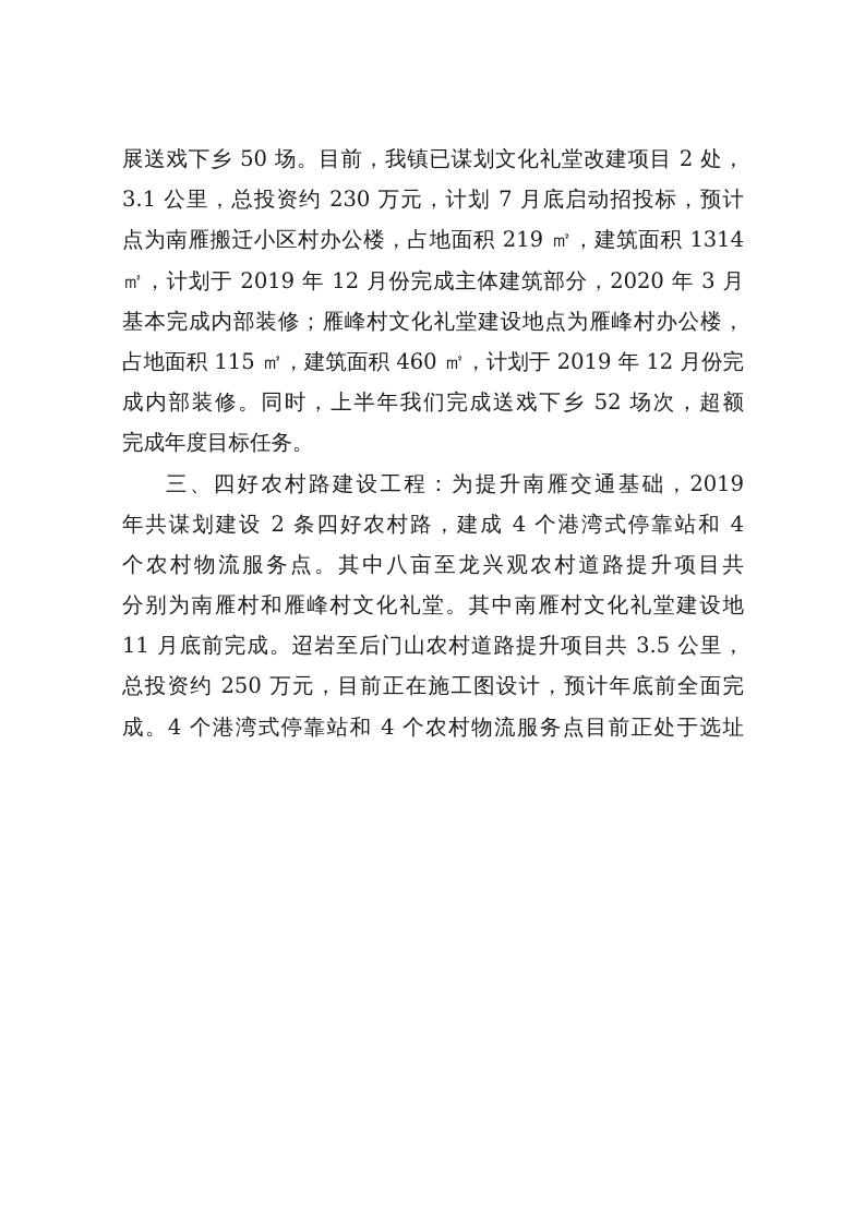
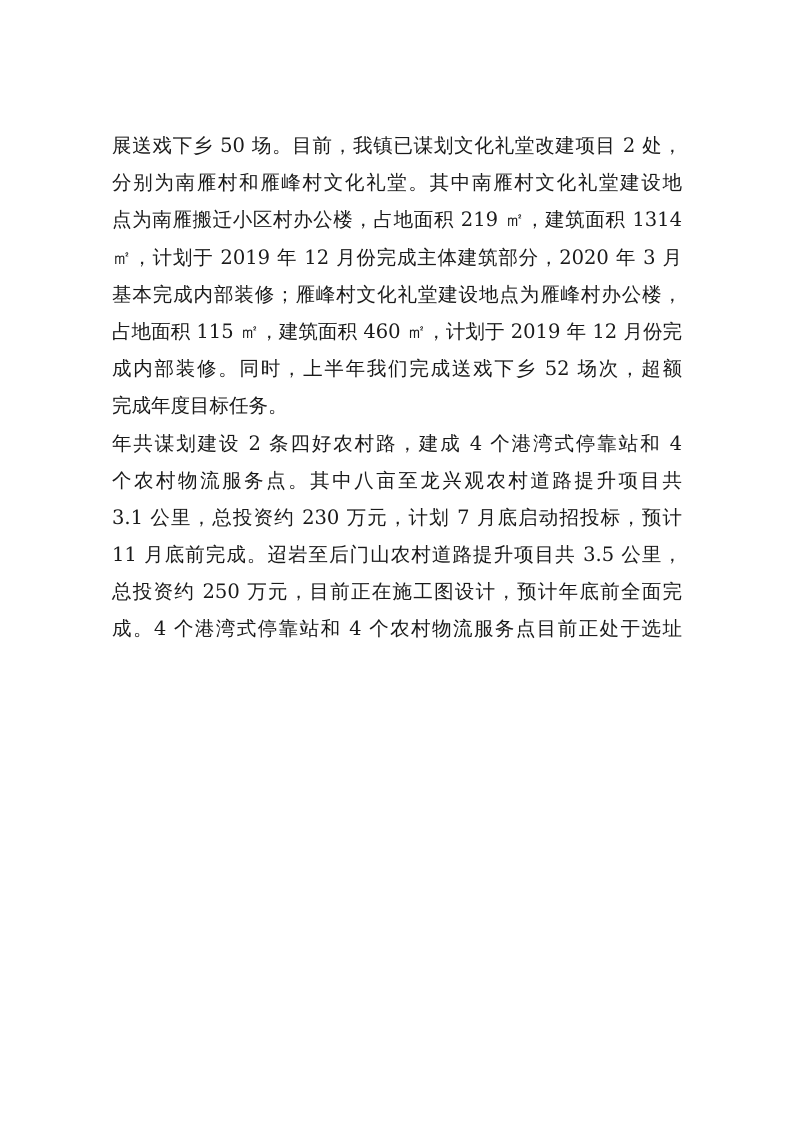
  展送戏下乡 50 场。目前，我镇已谋划文化礼堂改建项目 2 处，
- 3.1 公里，总投资约 230 万元，计划 7 月底启动招投标，预计
+ 分别为南雁村和雁峰村文化礼堂。其中南雁村文化礼堂建设地
  点为南雁搬迁小区村办公楼，占地面积 219 ㎡，建筑面积 1314
  ㎡，计划于 2019 年 12 月份完成主体建筑部分，2020 年 3 月
  基本完成内部装修；雁峰村文化礼堂建设地点为雁峰村办公楼，
  占地面积 115 ㎡，建筑面积 460 ㎡，计划于 2019 年 12 月份完
  成内部装修。同时，上半年我们完成送戏下乡 52 场次，超额
  完成年度目标任务。
- 三、四好农村路建设工程：为提升南雁交通基础，2019
  年共谋划建设 2 条四好农村路，建成 4 个港湾式停靠站和 4
  个农村物流服务点。其中八亩至龙兴观农村道路提升项目共
- 分别为南雁村和雁峰村文化礼堂。其中南雁村文化礼堂建设地
+ 3.1 公里，总投资约 230 万元，计划 7 月底启动招投标，预计
  11 月底前完成。迢岩至后门山农村道路提升项目共 3.5 公里，
  总投资约 250 万元，目前正在施工图设计，预计年底前全面完
  成。4 个港湾式停靠站和 4 个农村物流服务点目前正处于选址
